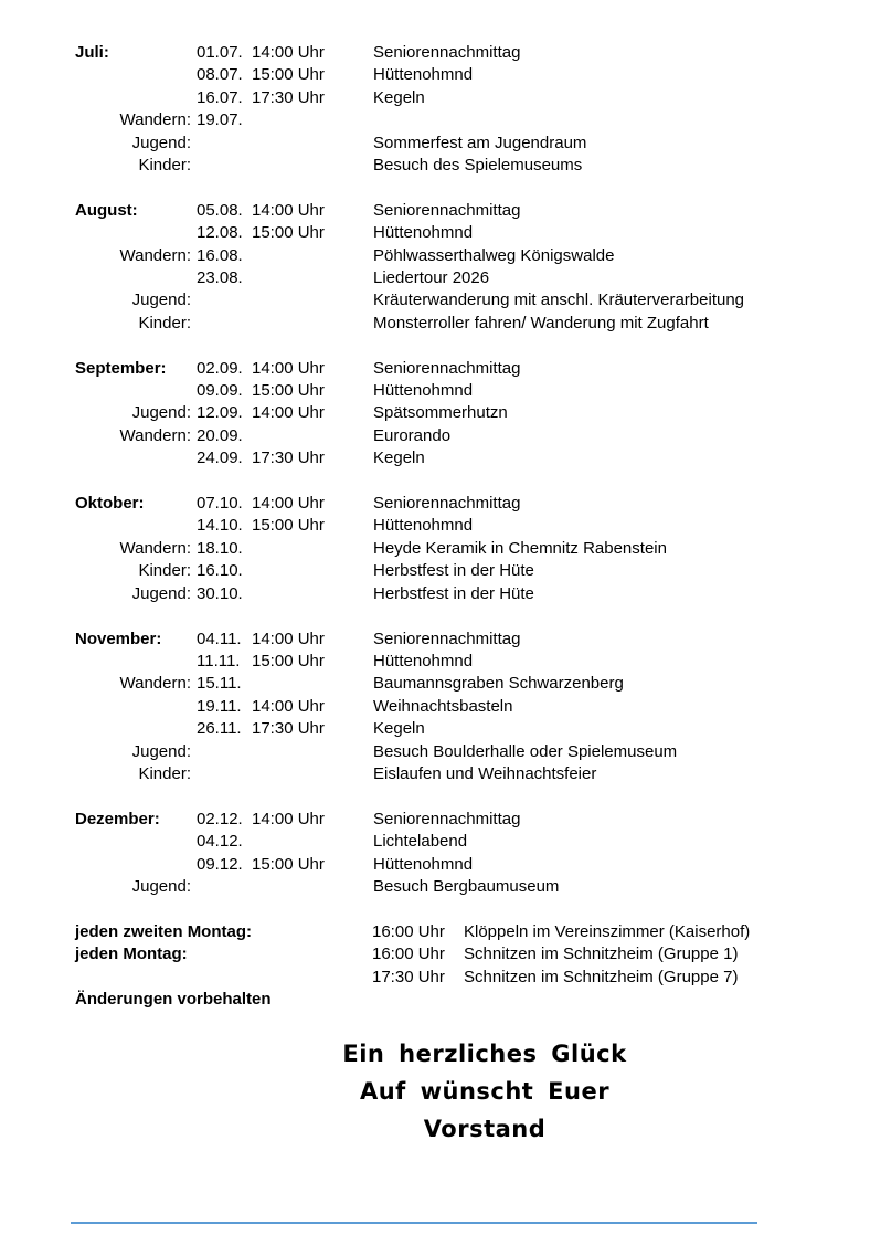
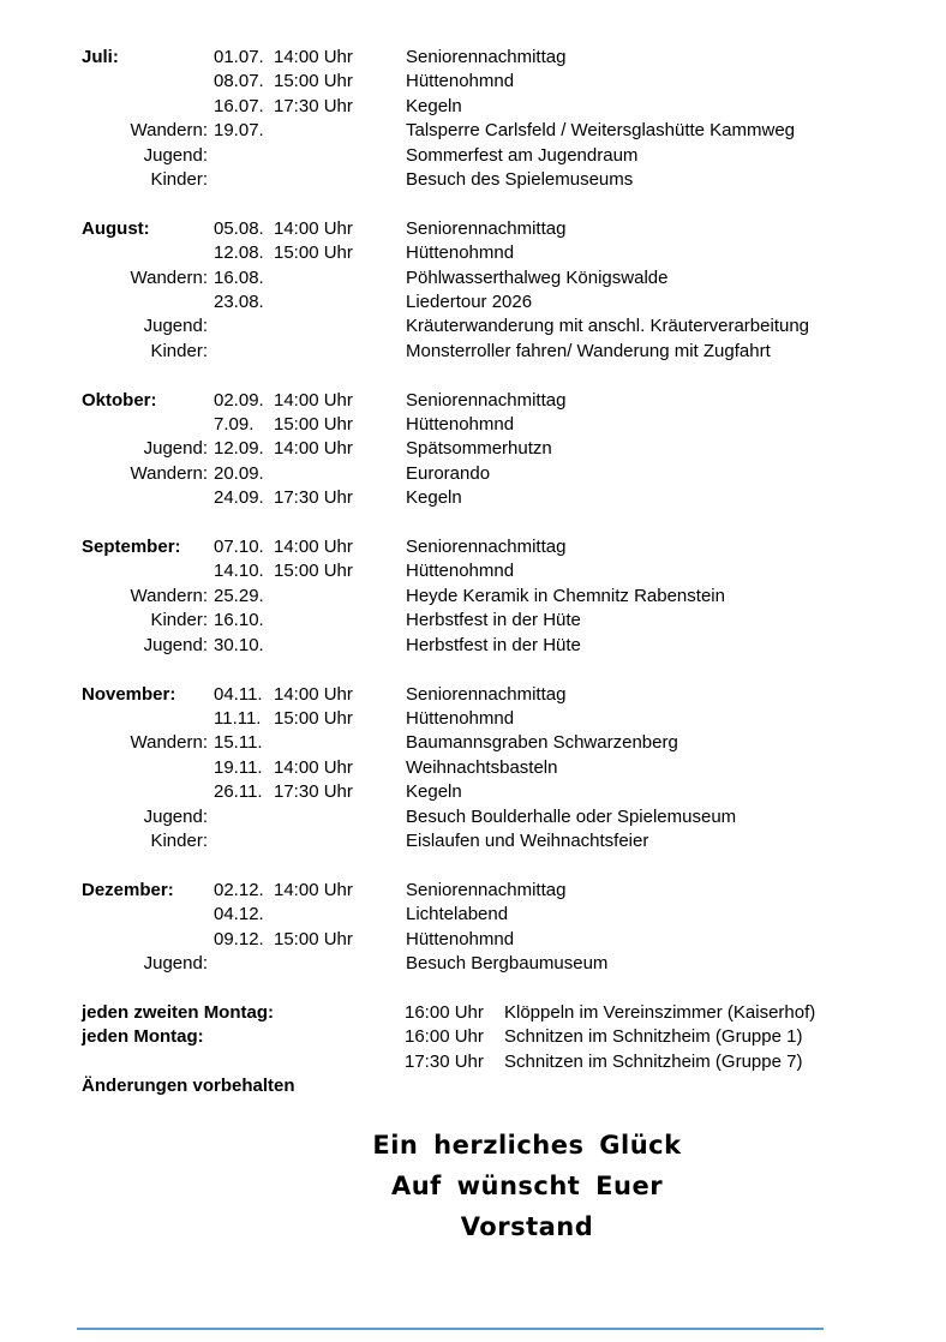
  Juli:
  01.07.
  14:00 Uhr
  Seniorennachmittag
  08.07.
  15:00 Uhr
  Hüttenohmnd
  16.07.
  17:30 Uhr
  Kegeln
  Wandern:
  19.07.
+ Talsperre Carlsfeld / Weitersglashütte Kammweg
  Jugend:
  Sommerfest am Jugendraum
  Kinder:
  Besuch des Spielemuseums
  August:
  05.08.
  14:00 Uhr
  Seniorennachmittag
  12.08.
  15:00 Uhr
  Hüttenohmnd
  Wandern:
  16.08.
  Pöhlwasserthalweg Königswalde
  23.08.
  Liedertour 2026
  Jugend:
  Kräuterwanderung mit anschl. Kräuterverarbeitung
  Kinder:
  Monsterroller fahren/ Wanderung mit Zugfahrt
- September:
+ Oktober:
  02.09.
  14:00 Uhr
  Seniorennachmittag
- 09.09.
+ 7.09.
  15:00 Uhr
  Hüttenohmnd
  Jugend:
  12.09.
  14:00 Uhr
  Spätsommerhutzn
  Wandern:
  20.09.
  Eurorando
  24.09.
  17:30 Uhr
  Kegeln
- Oktober:
+ September:
  07.10.
  14:00 Uhr
  Seniorennachmittag
  14.10.
  15:00 Uhr
  Hüttenohmnd
  Wandern:
- 18.10.
+ 25.29.
  Heyde Keramik in Chemnitz Rabenstein
  Kinder:
  16.10.
  Herbstfest in der Hüte
  Jugend:
  30.10.
  Herbstfest in der Hüte
  November:
  04.11.
  14:00 Uhr
  Seniorennachmittag
  11.11.
  15:00 Uhr
  Hüttenohmnd
  Wandern:
  15.11.
  Baumannsgraben Schwarzenberg
  19.11.
  14:00 Uhr
  Weihnachtsbasteln
  26.11.
  17:30 Uhr
  Kegeln
  Jugend:
  Besuch Boulderhalle oder Spielemuseum
  Kinder:
  Eislaufen und Weihnachtsfeier
  Dezember:
  02.12.
  14:00 Uhr
  Seniorennachmittag
  04.12.
  Lichtelabend
  09.12.
  15:00 Uhr
  Hüttenohmnd
  Jugend:
  Besuch Bergbaumuseum
  jeden zweiten Montag:
  16:00 Uhr
  Klöppeln im Vereinszimmer (Kaiserhof)
  jeden Montag:
  16:00 Uhr
  Schnitzen im Schnitzheim (Gruppe 1)
  17:30 Uhr
  Schnitzen im Schnitzheim (Gruppe 7)
  Änderungen vorbehalten
  Ein herzliches Glück
  Auf wünscht Euer
  Vorstand
